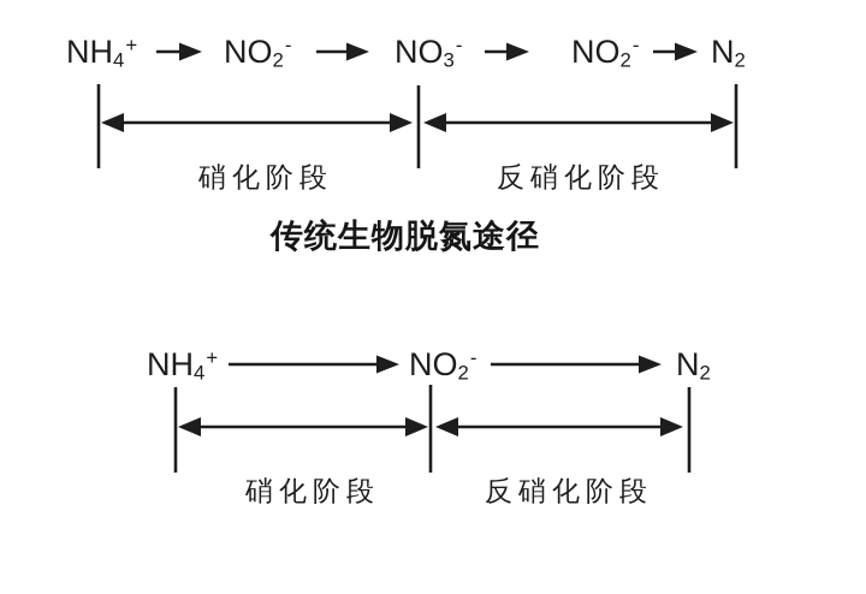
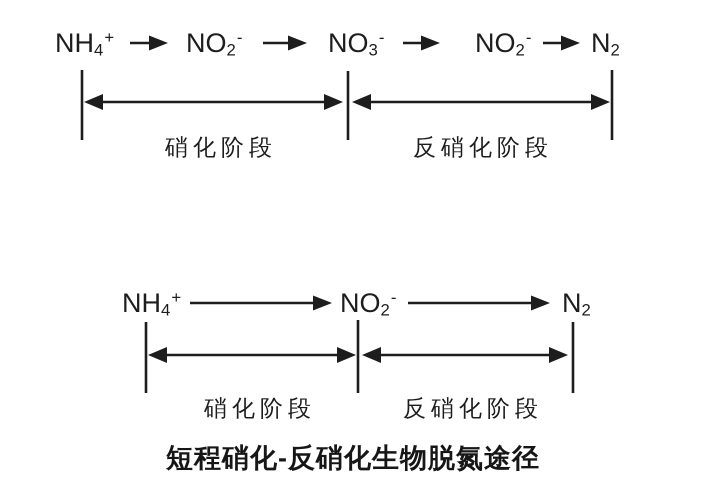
  NH4+
  NO2-
  NO3-
  NO2-
  N2
  硝化阶段
  反硝化阶段
- 传统生物脱氮途径
  NH4+
  NO2-
  N2
  硝化阶段
  反硝化阶段
+ 短程硝化-反硝化生物脱氮途径
